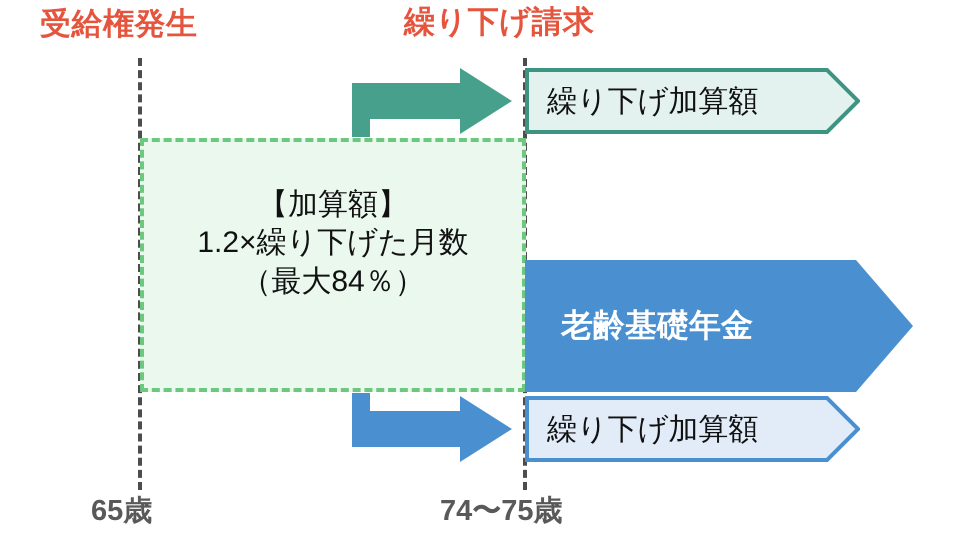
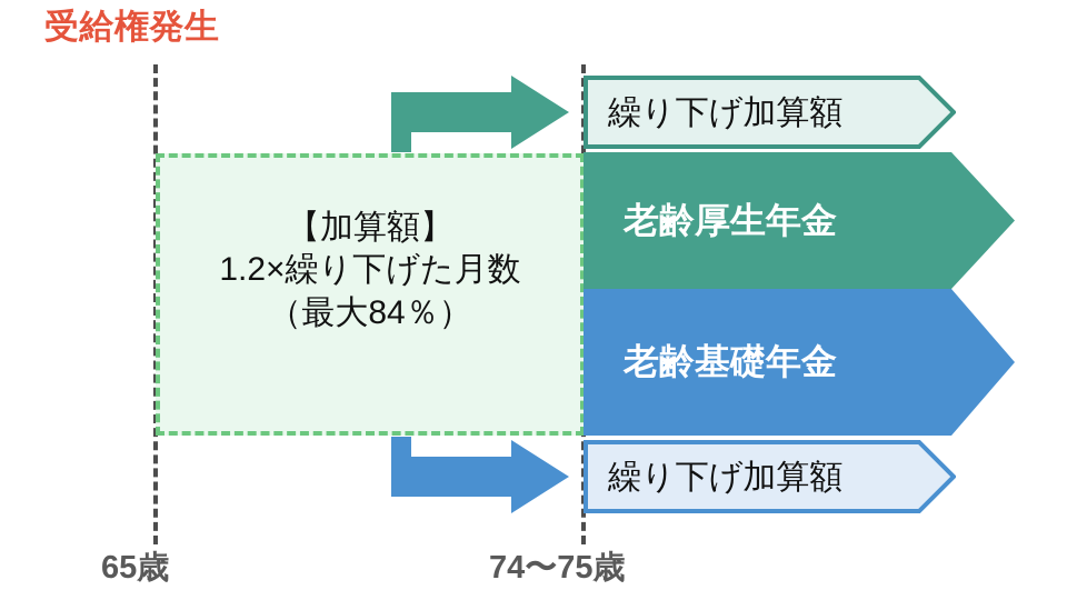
  受給権発生
- 繰り下げ請求
  【加算額】
  1.2×繰り下げた月数
  （最大84％）
  繰り下げ加算額
+ 老齢厚生年金
  老齢基礎年金
  繰り下げ加算額
  65歳
  74〜75歳
